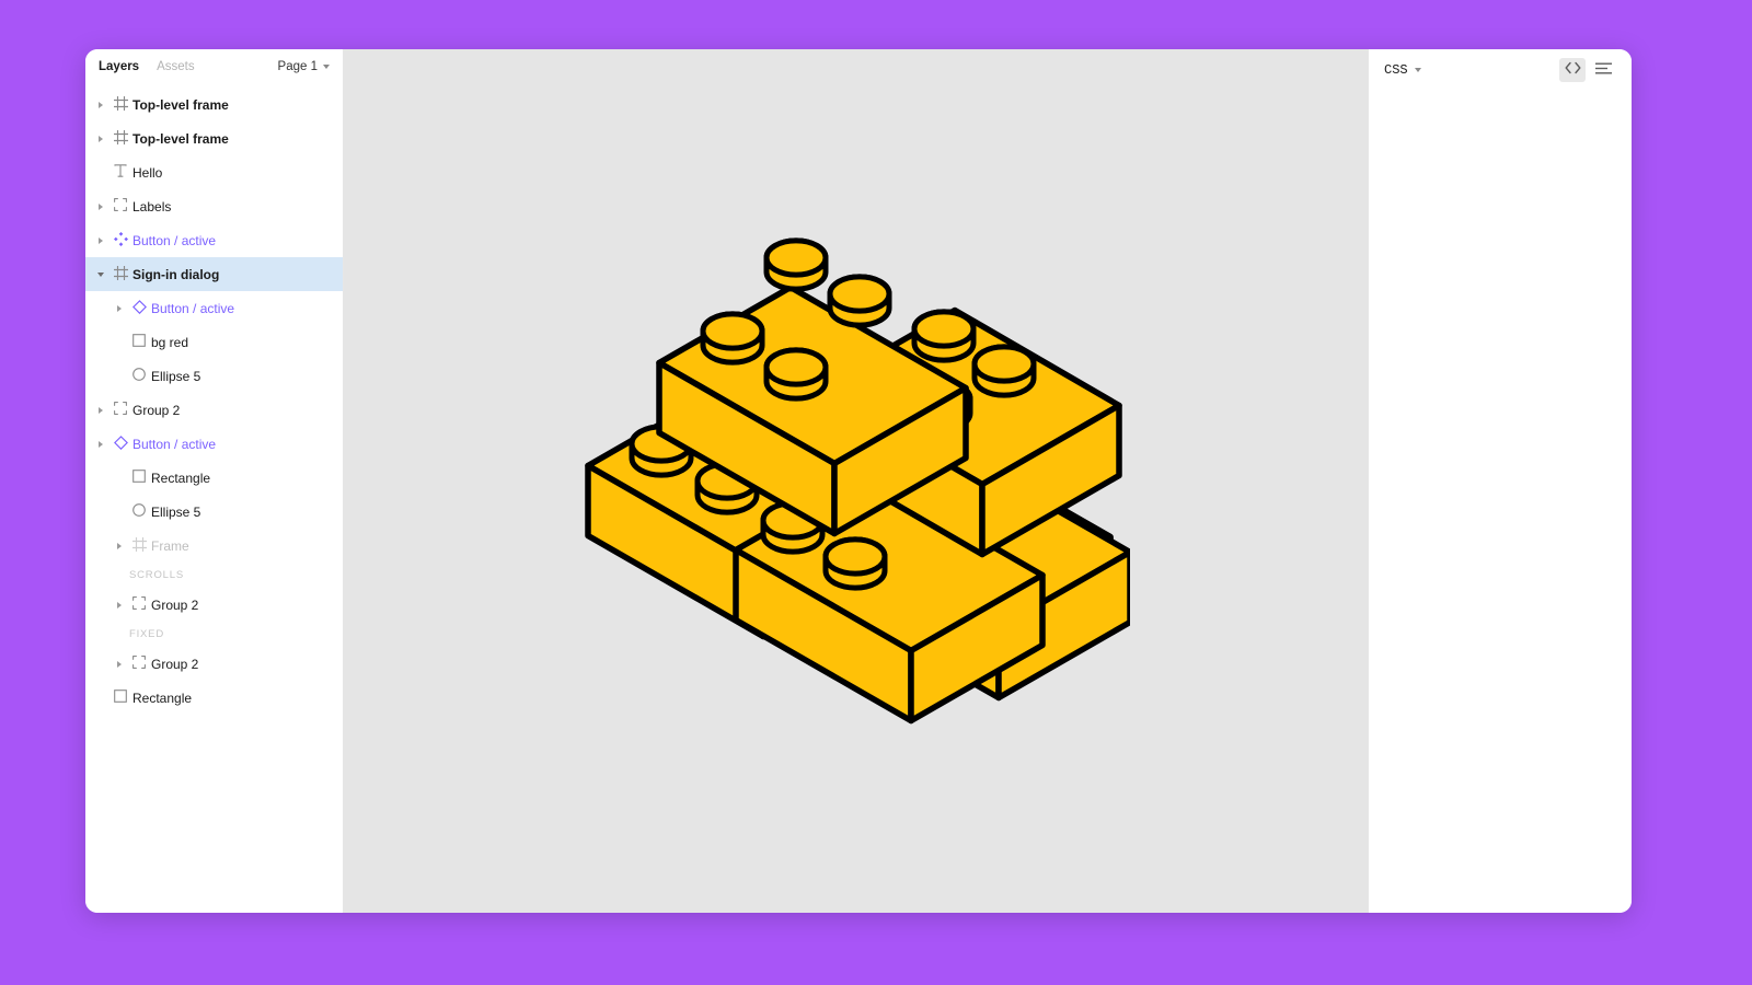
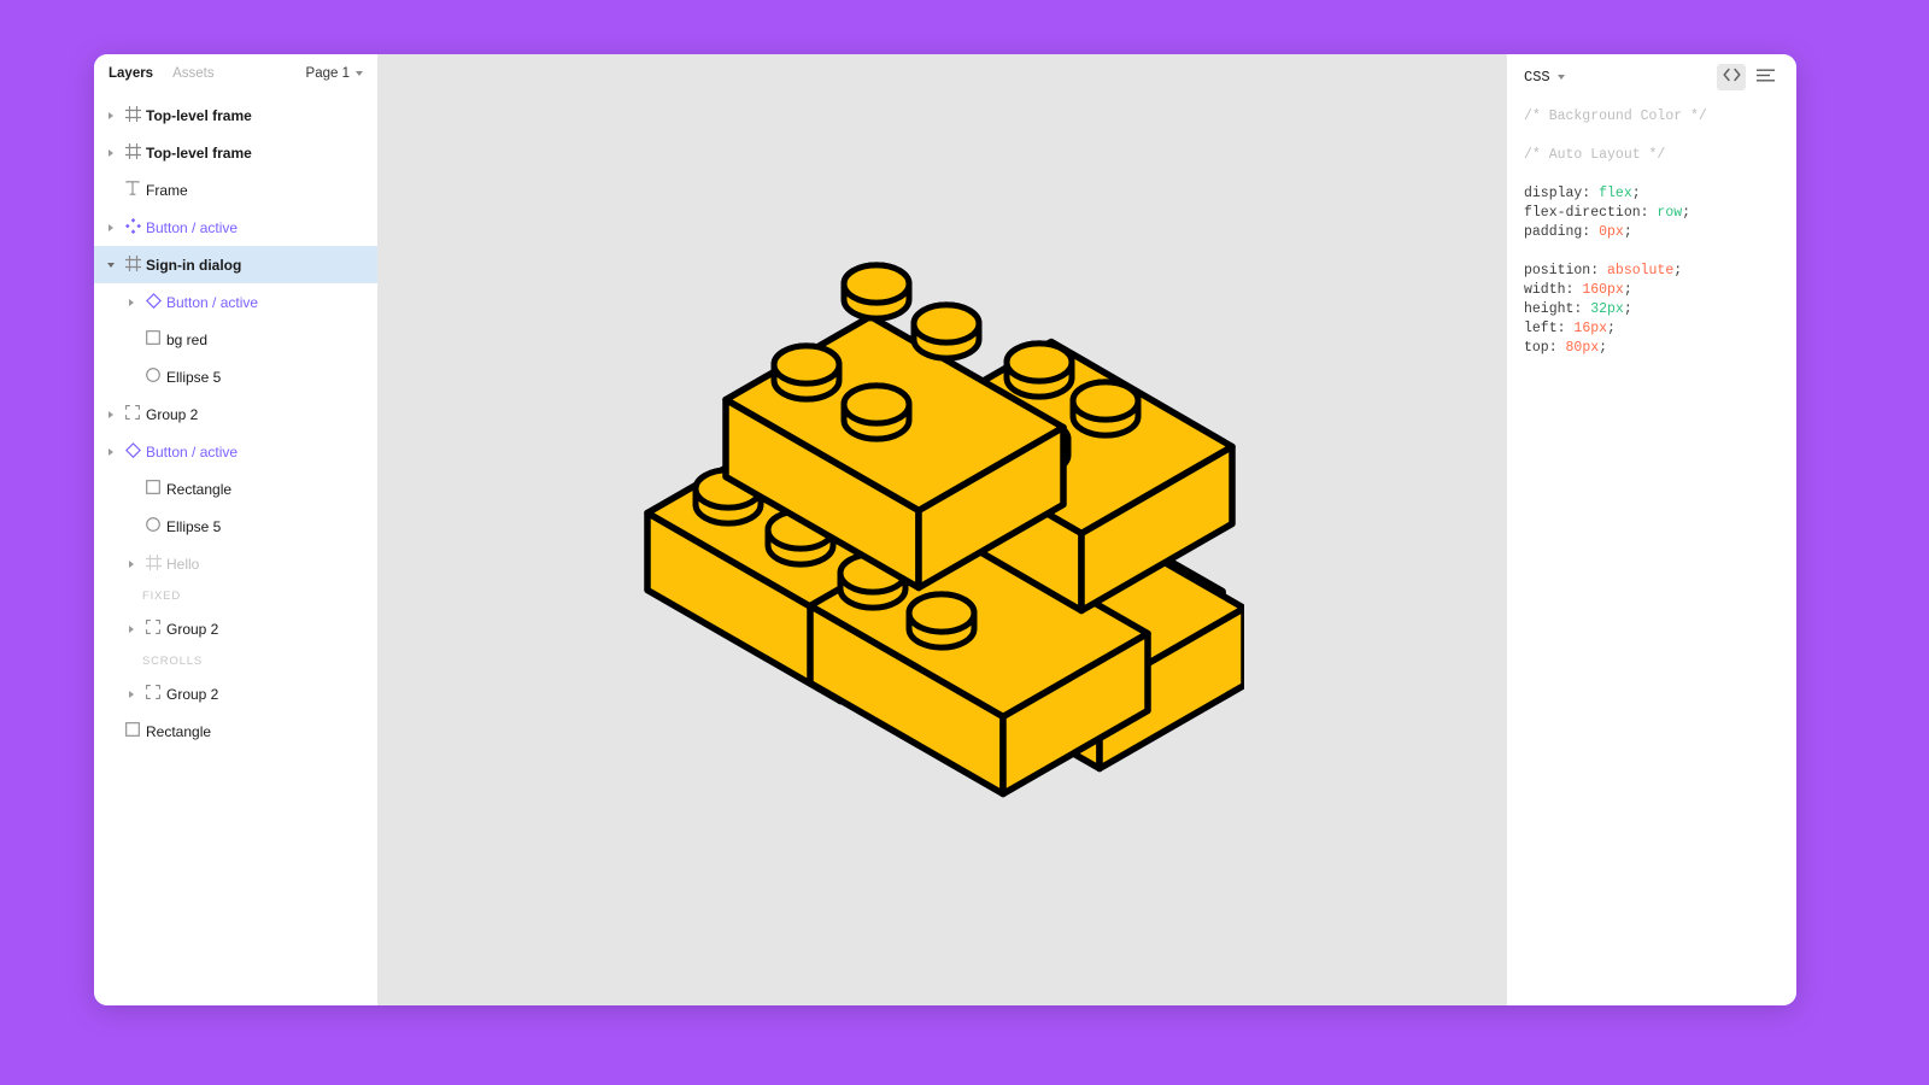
  Layers
  Assets
  Page 1
  Top-level frame
  Top-level frame
- Hello
+ Frame
- Labels
  Button / active
  Sign-in dialog
  Button / active
  bg red
  Ellipse 5
  Group 2
  Button / active
  Rectangle
  Ellipse 5
- Frame
+ Hello
- SCROLLS
+ FIXED
  Group 2
- FIXED
+ SCROLLS
  Group 2
  Rectangle
  CSS
+ /* Background Color */
+ /* Auto Layout */
+ display: flex;
+ flex-direction: row;
+ padding: 0px;
+ position: absolute;
+ width: 160px;
+ height: 32px;
+ left: 16px;
+ top: 80px;
